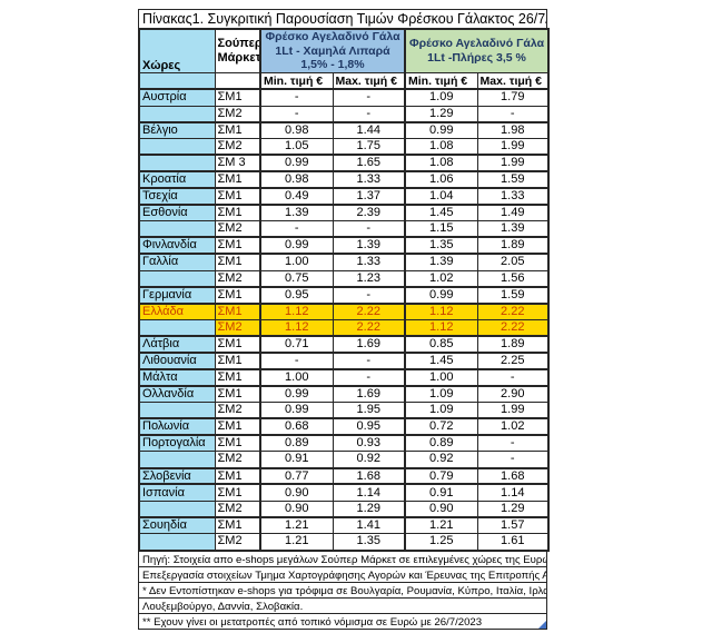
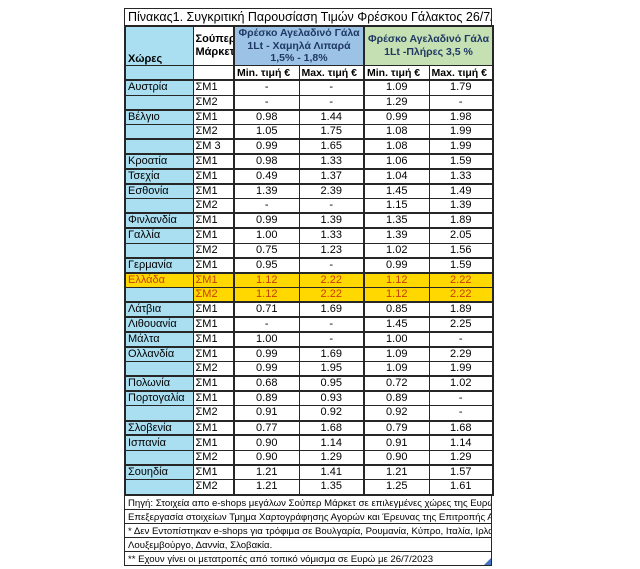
  Πίνακας1. Συγκριτική Παρουσίαση Τιμών Φρέσκου Γάλακτος 26/7/
  Χώρες	Σούπερ Μάρκετ	Φρέσκο Αγελαδινό Γάλα 1Lt - Χαμηλά Λιπαρά 1,5% - 1,8%	Φρέσκο Αγελαδινό Γάλα 1Lt -Πλήρες 3,5 %
  		Min. τιμή €	Max. τιμή €	Min. τιμή €	Max. τιμή €
  Αυστρία	ΣΜ1	-	-	1.09	1.79
  	ΣΜ2	-	-	1.29	-
  Βέλγιο	ΣΜ1	0.98	1.44	0.99	1.98
  	ΣΜ2	1.05	1.75	1.08	1.99
  	ΣΜ 3	0.99	1.65	1.08	1.99
  Κροατία	ΣΜ1	0.98	1.33	1.06	1.59
  Τσεχία	ΣΜ1	0.49	1.37	1.04	1.33
  Εσθονία	ΣΜ1	1.39	2.39	1.45	1.49
  	ΣΜ2	-	-	1.15	1.39
  Φινλανδία	ΣΜ1	0.99	1.39	1.35	1.89
  Γαλλία	ΣΜ1	1.00	1.33	1.39	2.05
  	ΣΜ2	0.75	1.23	1.02	1.56
  Γερμανία	ΣΜ1	0.95	-	0.99	1.59
  Ελλάδα	ΣΜ1	1.12	2.22	1.12	2.22
  	ΣΜ2	1.12	2.22	1.12	2.22
  Λάτβια	ΣΜ1	0.71	1.69	0.85	1.89
  Λιθουανία	ΣΜ1	-	-	1.45	2.25
  Μάλτα	ΣΜ1	1.00	-	1.00	-
- Ολλανδία	ΣΜ1	0.99	1.69	1.09	2.90
+ Ολλανδία	ΣΜ1	0.99	1.69	1.09	2.29
  	ΣΜ2	0.99	1.95	1.09	1.99
  Πολωνία	ΣΜ1	0.68	0.95	0.72	1.02
  Πορτογαλία	ΣΜ1	0.89	0.93	0.89	-
  	ΣΜ2	0.91	0.92	0.92	-
  Σλοβενία	ΣΜ1	0.77	1.68	0.79	1.68
  Ισπανία	ΣΜ1	0.90	1.14	0.91	1.14
  	ΣΜ2	0.90	1.29	0.90	1.29
  Σουηδία	ΣΜ1	1.21	1.41	1.21	1.57
  	ΣΜ2	1.21	1.35	1.25	1.61
  Πηγή: Στοιχεία απο e-shops μεγάλων Σούπερ Μάρκετ σε επιλεγμένες χώρες της Ευρώ
  Επεξεργασία στοιχείων Τμημα Χαρτογράφησης Αγορών και Έρευνας της Επιτροπής Α
  * Δεν Εντοπίστηκαν e-shops για τρόφιμα σε Βουλγαρία, Ρουμανία, Κύπρο, Ιταλία, Ιρλα
  Λουξεμβούργο, Δαννία, Σλοβακία.
  ** Εχουν γίνει οι μετατροπές από τοπικό νόμισμα σε Ευρώ με 26/7/2023
